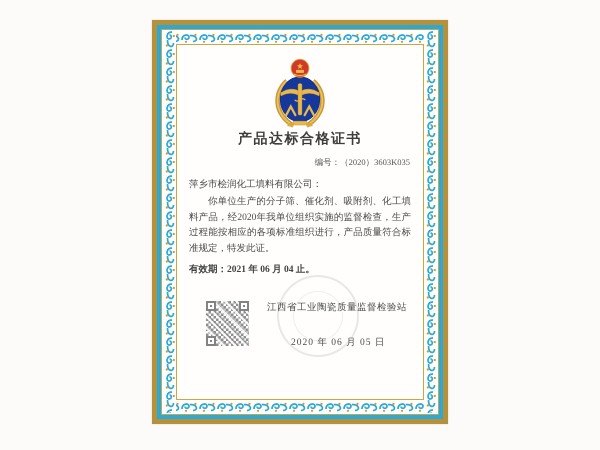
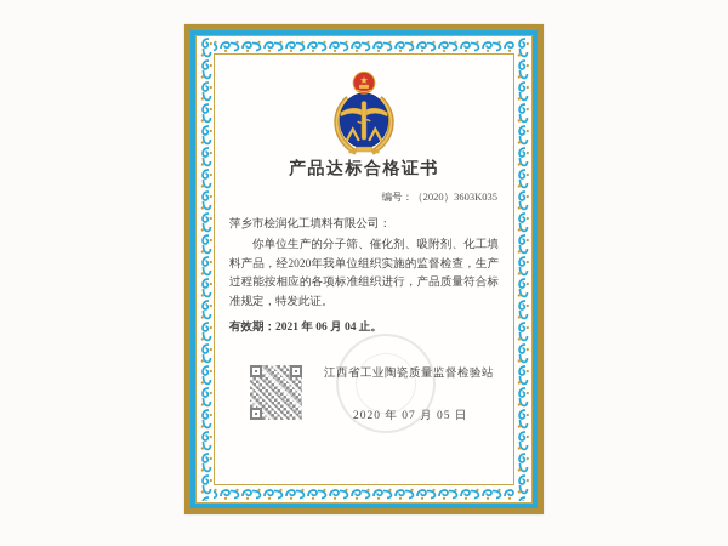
  产品达标合格证书
  编号：（2020）3603K035
  萍乡市桧润化工填料有限公司：
  你单位生产的分子筛、催化剂、吸附剂、化工填料产品，经2020年我单位组织实施的监督检查，生产过程能按相应的各项标准组织进行，产品质量符合标准规定，特发此证。
  有效期：2021 年 06 月 04 止。
  江西省工业陶瓷质量监督检验站
- 2020 年 06 月 05 日
+ 2020 年 07 月 05 日
